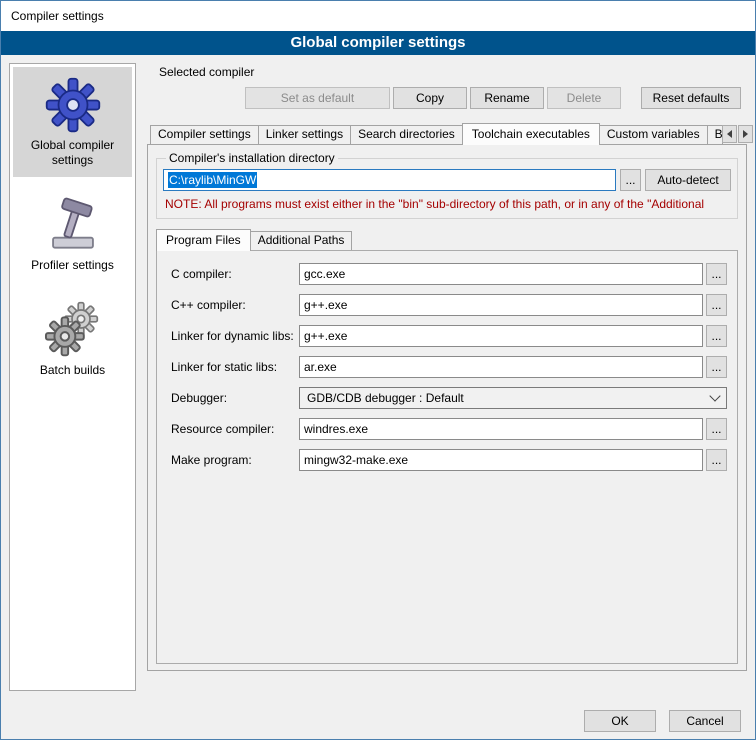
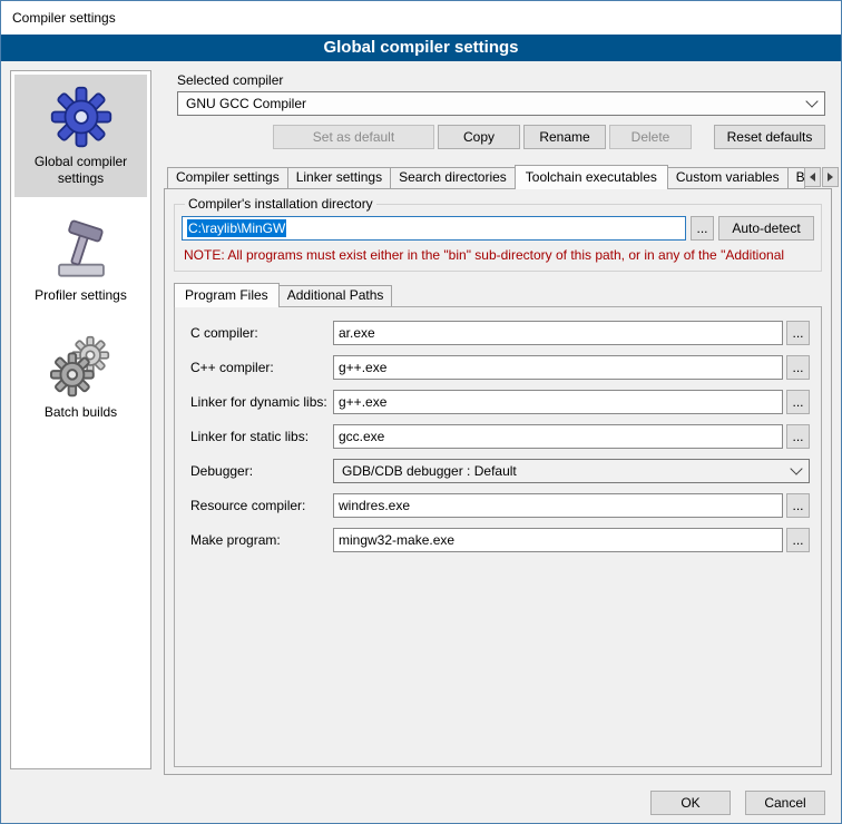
  Compiler settings
  Global compiler settings
  Global compiler settings
  Profiler settings
  Batch builds
  Selected compiler
+ GNU GCC Compiler
  Set as default
  Copy
  Rename
  Delete
  Reset defaults
  Compiler settings
  Linker settings
  Search directories
  Toolchain executables
  Custom variables
  Compiler's installation directory
  C:\raylib\MinGW
  ...
  Auto-detect
  NOTE: All programs must exist either in the "bin" sub-directory of this path, or in any of the "Additional
  Program Files
  Additional Paths
  C compiler:
- gcc.exe
+ ar.exe
  ...
  C++ compiler:
  g++.exe
  ...
  Linker for dynamic libs:
  g++.exe
  ...
  Linker for static libs:
- ar.exe
+ gcc.exe
  ...
  Debugger:
  GDB/CDB debugger : Default
  Resource compiler:
  windres.exe
  ...
  Make program:
  mingw32-make.exe
  ...
  OK
  Cancel
